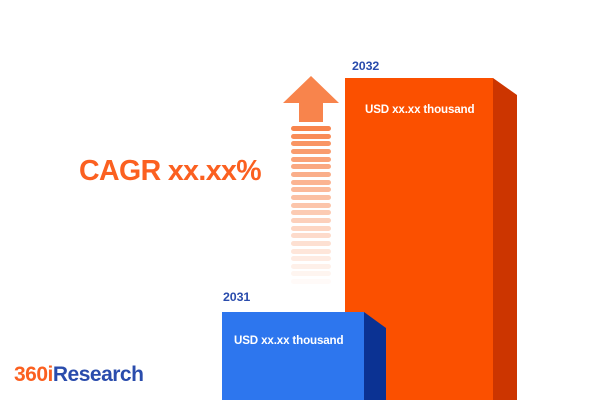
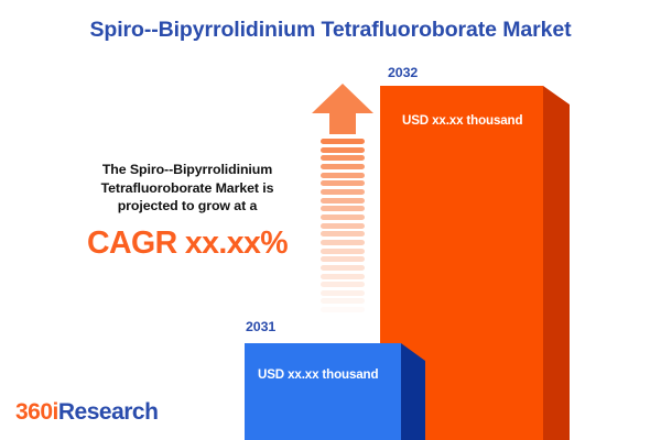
+ Spiro--Bipyrrolidinium Tetrafluoroborate Market
+ The Spiro--Bipyrrolidinium
+ Tetrafluoroborate Market is
+ projected to grow at a
  CAGR xx.xx%
  2032
  USD xx.xx thousand
  2031
  USD xx.xx thousand
  360iResearch
